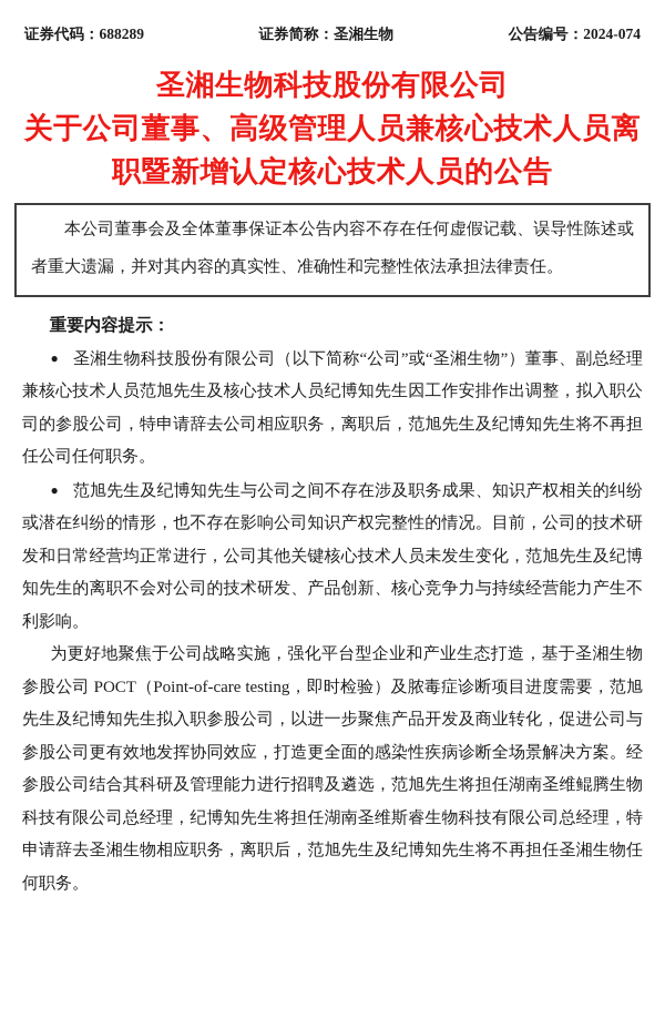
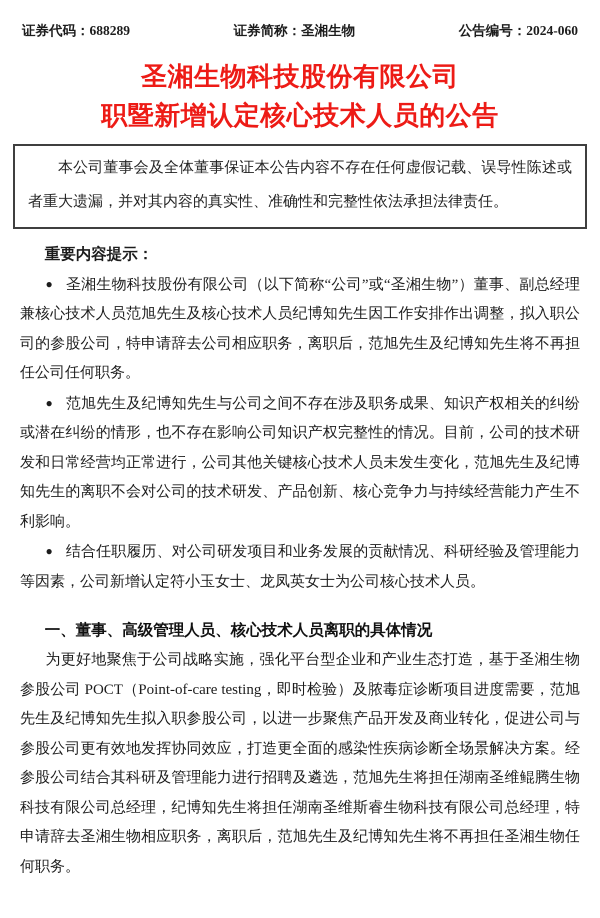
  证券代码：688289
  证券简称：圣湘生物
- 公告编号：2024-074
+ 公告编号：2024-060
  圣湘生物科技股份有限公司
- 关于公司董事、高级管理人员兼核心技术人员离
  职暨新增认定核心技术人员的公告
  本公司董事会及全体董事保证本公告内容不存在任何虚假记载、误导性陈述或者重大遗漏，并对其内容的真实性、准确性和完整性依法承担法律责任。
  重要内容提示：
  ● 圣湘生物科技股份有限公司（以下简称“公司”或“圣湘生物”）董事、副总经理兼核心技术人员范旭先生及核心技术人员纪博知先生因工作安排作出调整，拟入职公司的参股公司，特申请辞去公司相应职务，离职后，范旭先生及纪博知先生将不再担任公司任何职务。
  ● 范旭先生及纪博知先生与公司之间不存在涉及职务成果、知识产权相关的纠纷或潜在纠纷的情形，也不存在影响公司知识产权完整性的情况。目前，公司的技术研发和日常经营均正常进行，公司其他关键核心技术人员未发生变化，范旭先生及纪博知先生的离职不会对公司的技术研发、产品创新、核心竞争力与持续经营能力产生不利影响。
+ ● 结合任职履历、对公司研发项目和业务发展的贡献情况、科研经验及管理能力等因素，公司新增认定符小玉女士、龙凤英女士为公司核心技术人员。
+ 一、董事、高级管理人员、核心技术人员离职的具体情况
  为更好地聚焦于公司战略实施，强化平台型企业和产业生态打造，基于圣湘生物参股公司 POCT（Point-of-care testing，即时检验）及脓毒症诊断项目进度需要，范旭先生及纪博知先生拟入职参股公司，以进一步聚焦产品开发及商业转化，促进公司与参股公司更有效地发挥协同效应，打造更全面的感染性疾病诊断全场景解决方案。经参股公司结合其科研及管理能力进行招聘及遴选，范旭先生将担任湖南圣维鲲腾生物科技有限公司总经理，纪博知先生将担任湖南圣维斯睿生物科技有限公司总经理，特申请辞去圣湘生物相应职务，离职后，范旭先生及纪博知先生将不再担任圣湘生物任何职务。
